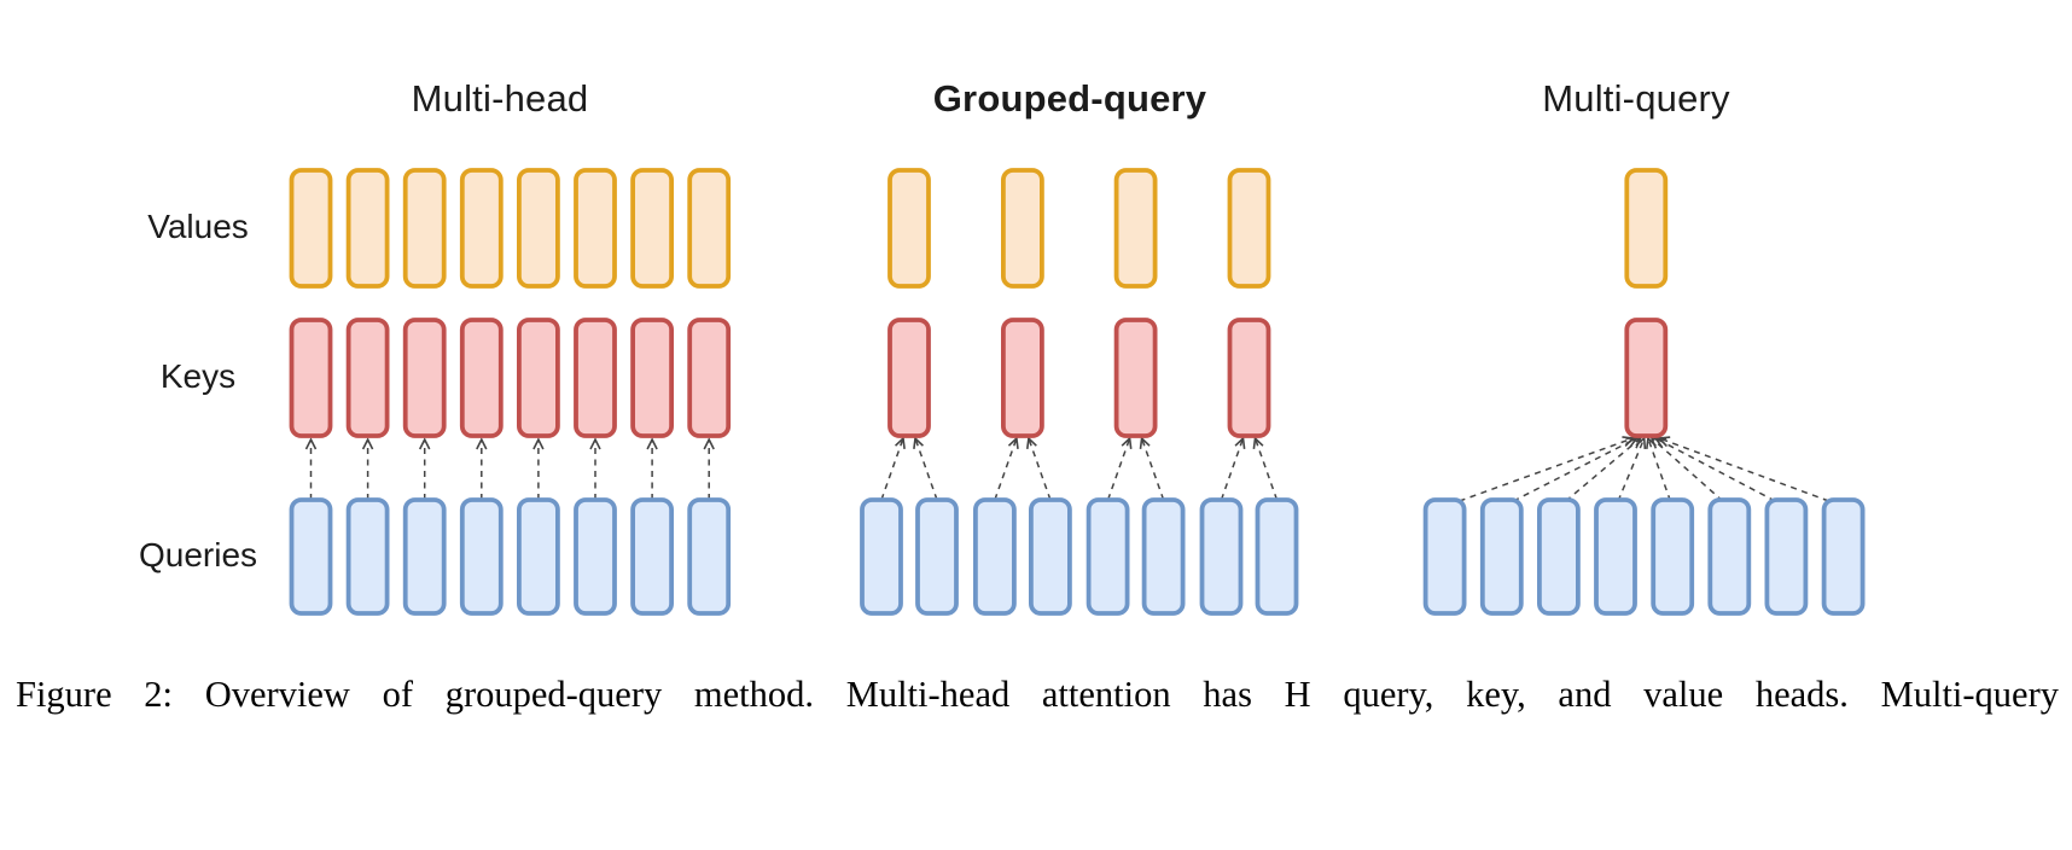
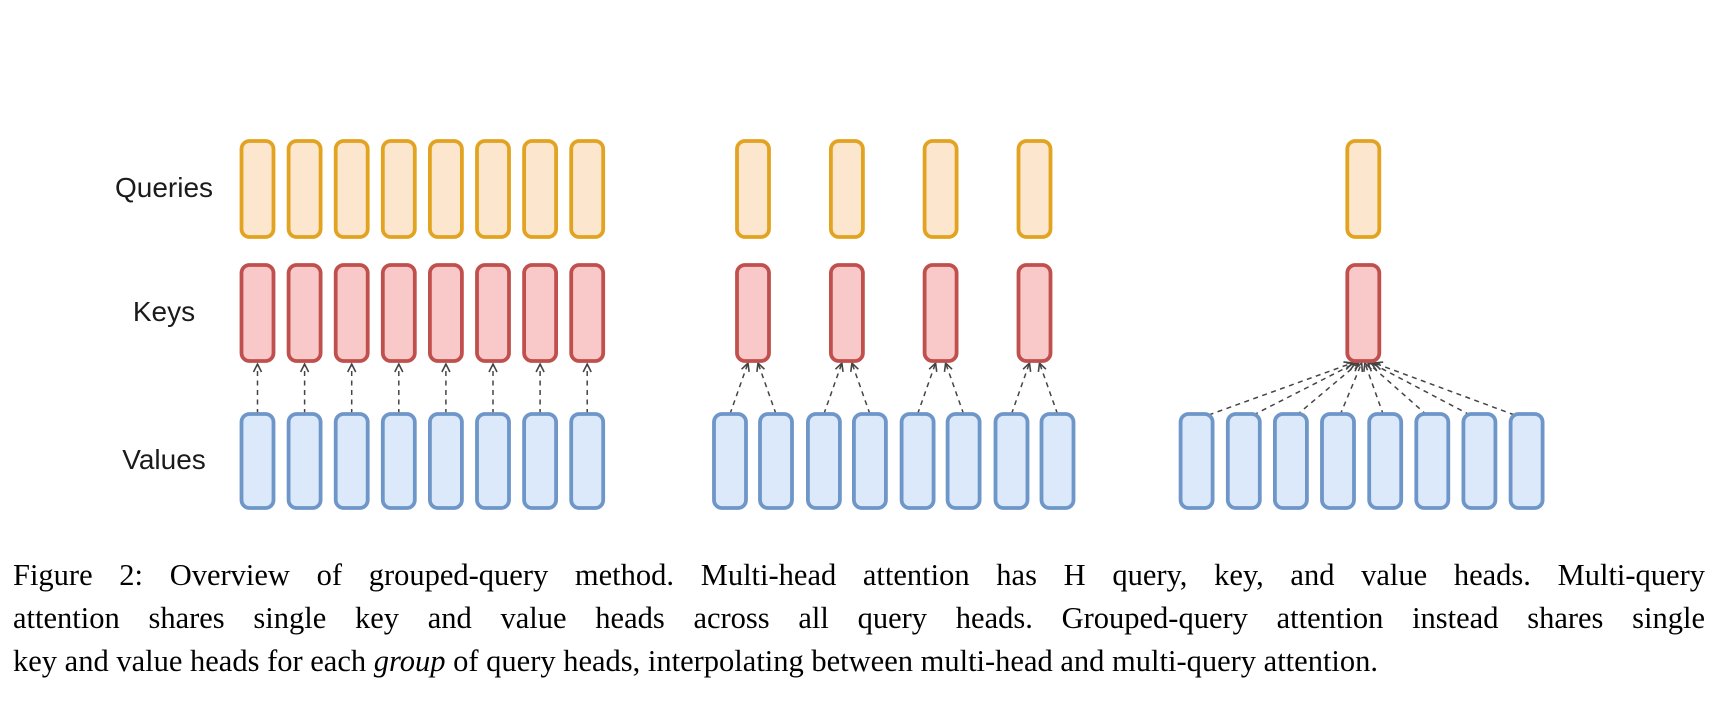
- Multi-head
- Grouped-query
- Multi-query
- Values
+ Queries
  Keys
- Queries
+ Values
  Figure 2: Overview of grouped-query method. Multi-head attention has H query, key, and value heads. Multi-query
+ attention shares single key and value heads across all query heads. Grouped-query attention instead shares single
+ key and value heads for each group of query heads, interpolating between multi-head and multi-query attention.
